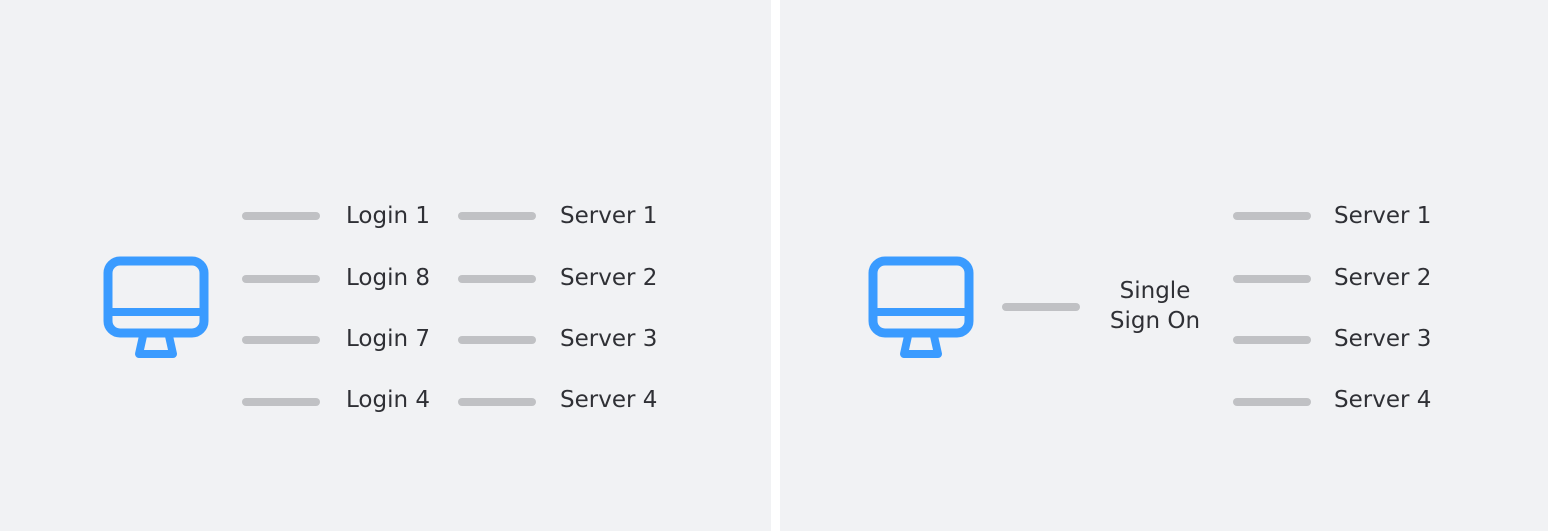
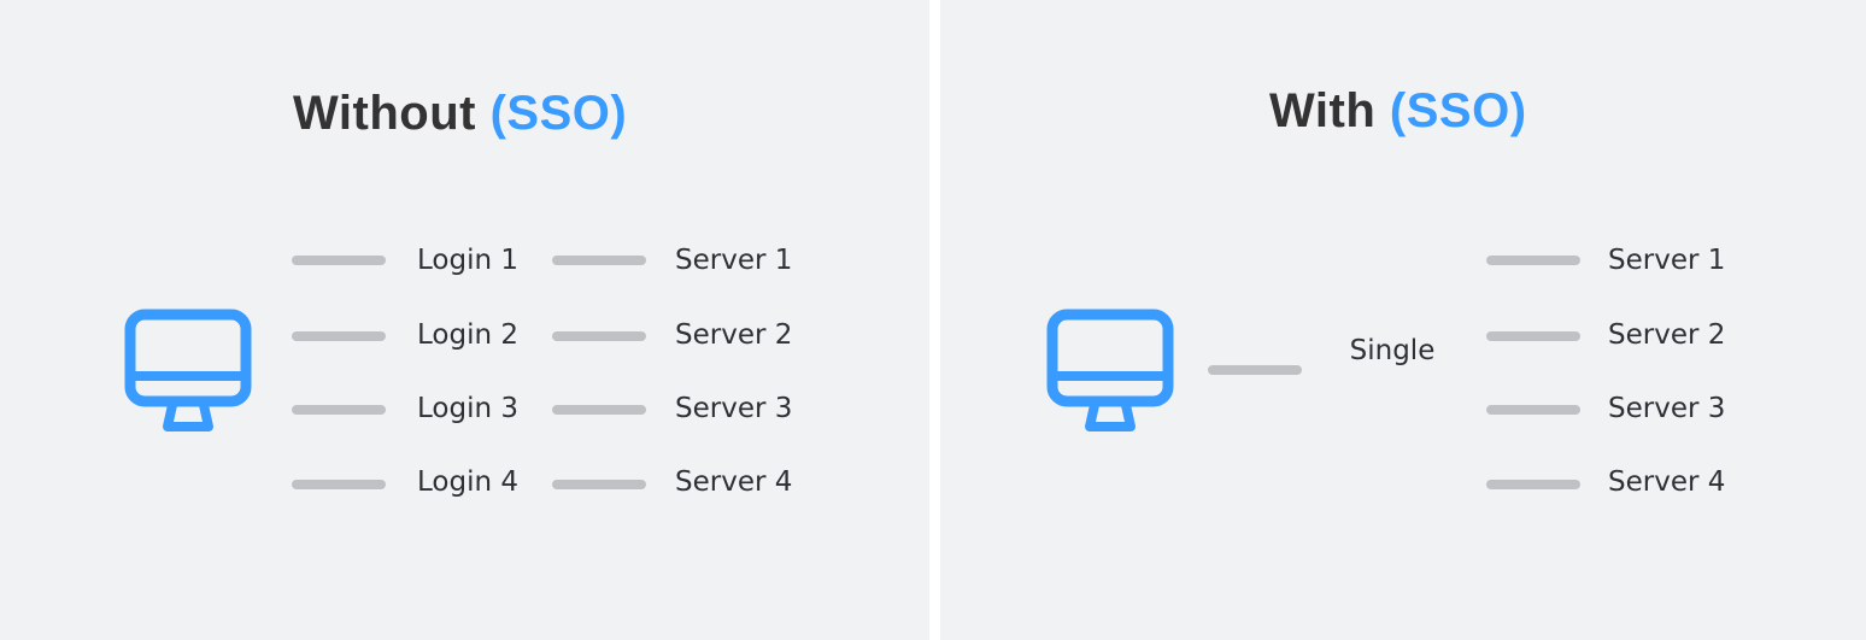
+ Without (SSO)
  Login 1
  Server 1
- Login 8
+ Login 2
  Server 2
- Login 7
+ Login 3
  Server 3
  Login 4
  Server 4
+ With (SSO)
  Single
- Sign On
  Server 1
  Server 2
  Server 3
  Server 4
